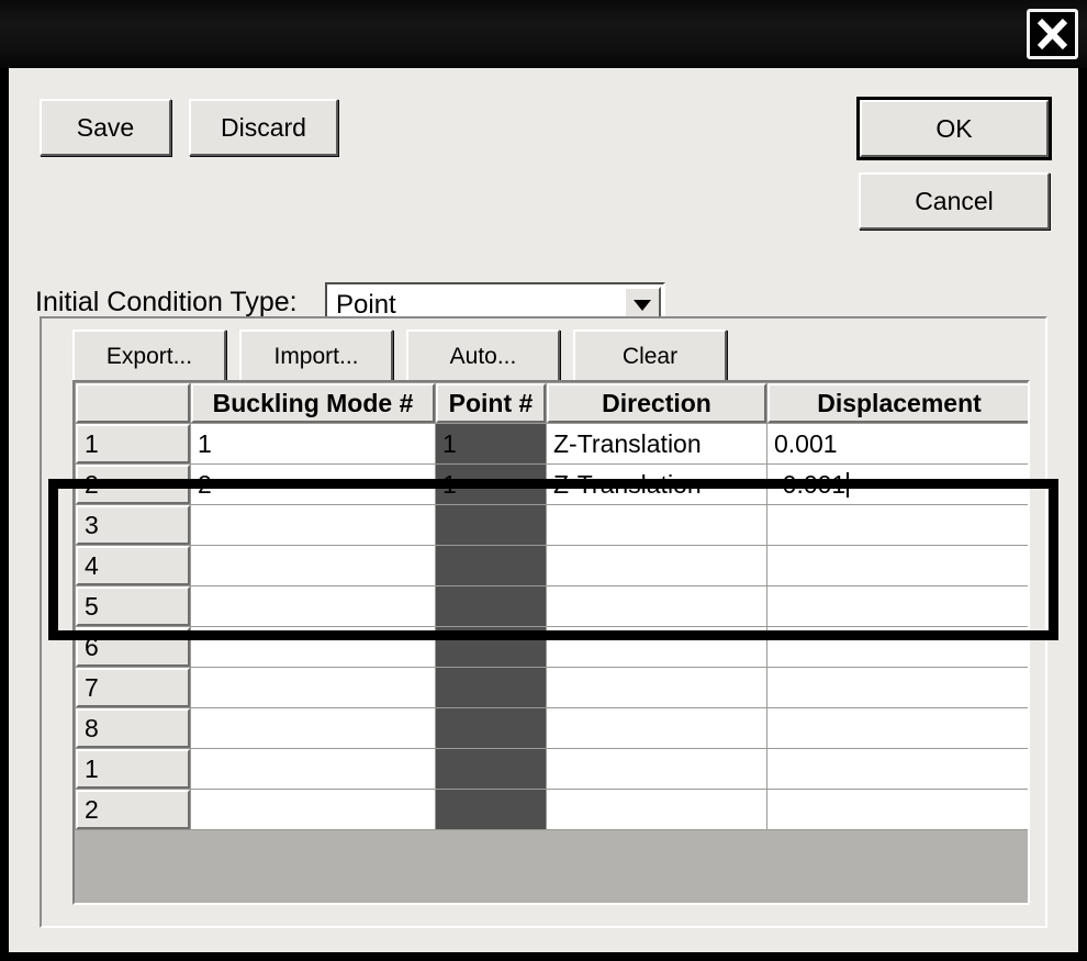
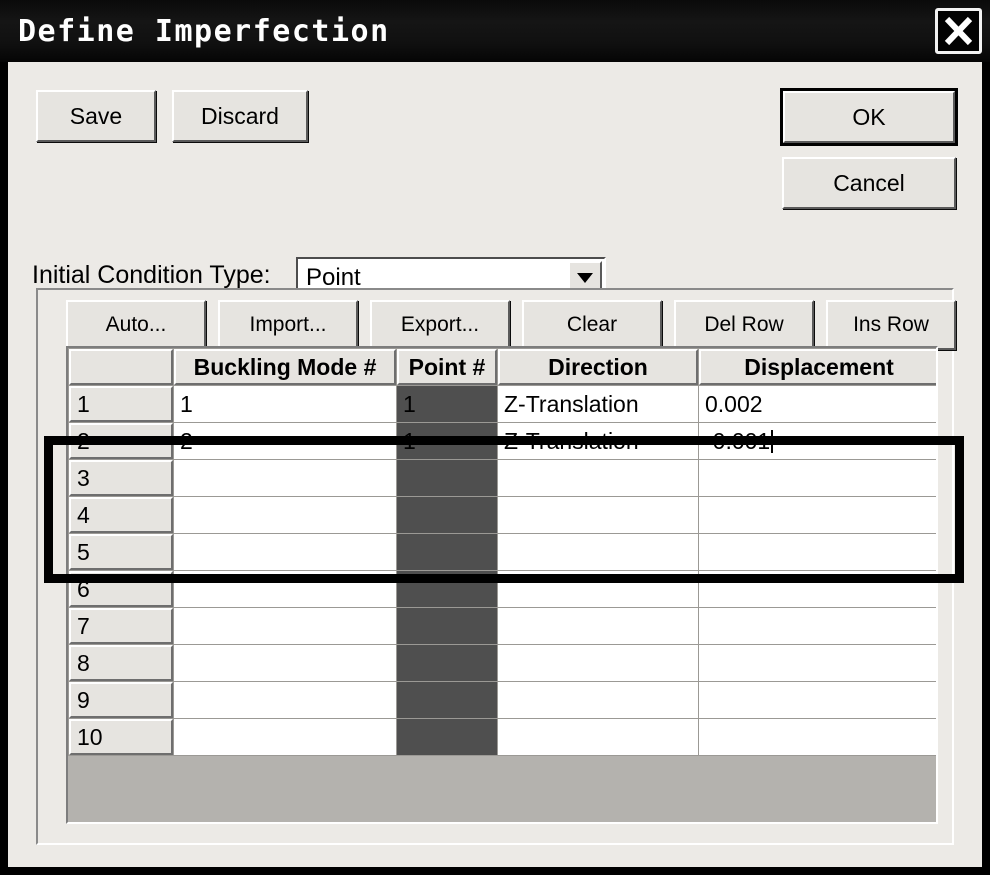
+ Define Imperfection
  Save
  Discard
  OK
  Cancel
  Initial Condition Type:
  Point
- Export...
+ Auto...
  Import...
- Auto...
+ Export...
  Clear
+ Del Row
+ Ins Row
  	Buckling Mode #	Point #	Direction	Displacement
- 1	1	1	Z-Translation	0.001
+ 1	1	1	Z-Translation	0.002
  2	2	1	Z-Translation	-0.001
  3
  4
  5
  6
  7
  8
- 1
+ 9
- 2
+ 10
